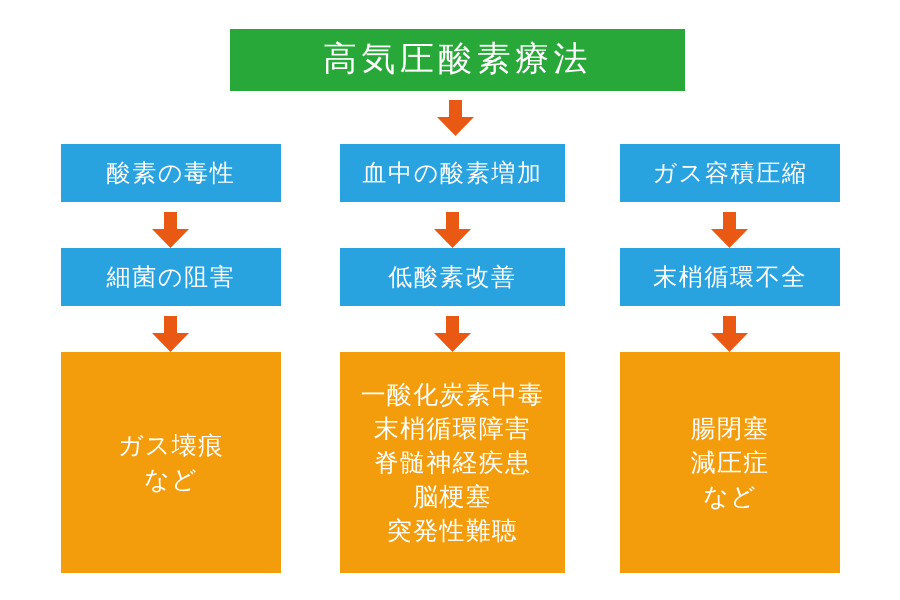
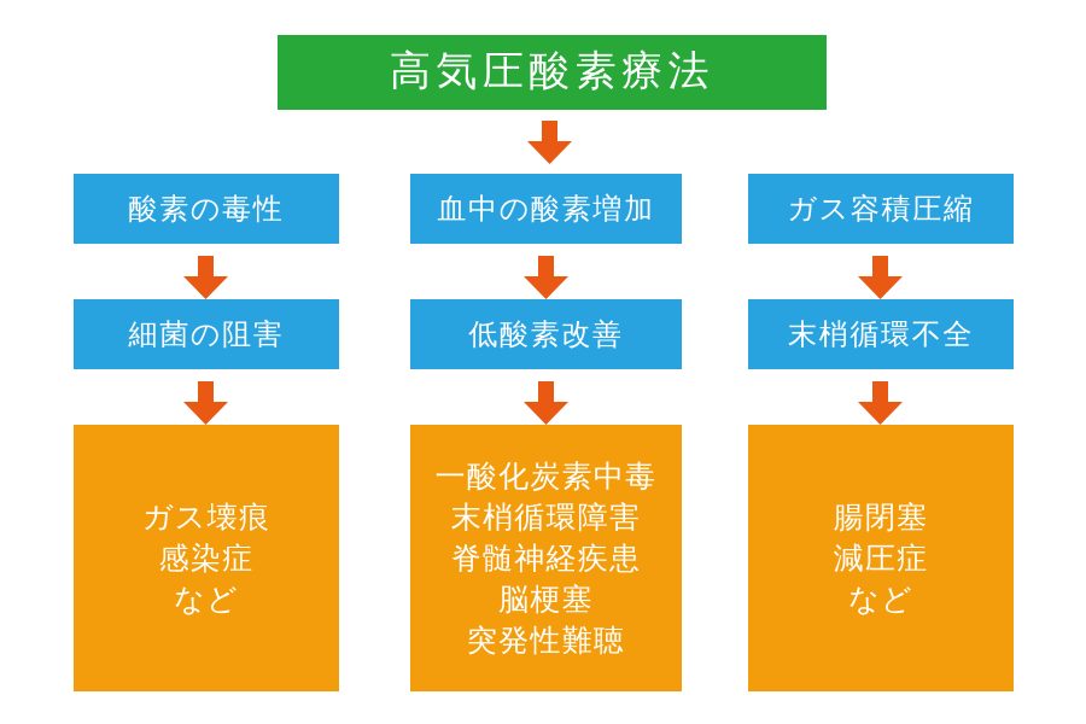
  高気圧酸素療法
  酸素の毒性
  細菌の阻害
  ガス壊痕
+ 感染症
  など
  血中の酸素増加
  低酸素改善
  一酸化炭素中毒
  末梢循環障害
  脊髄神経疾患
  脳梗塞
  突発性難聴
  ガス容積圧縮
  末梢循環不全
  腸閉塞
  減圧症
  など
